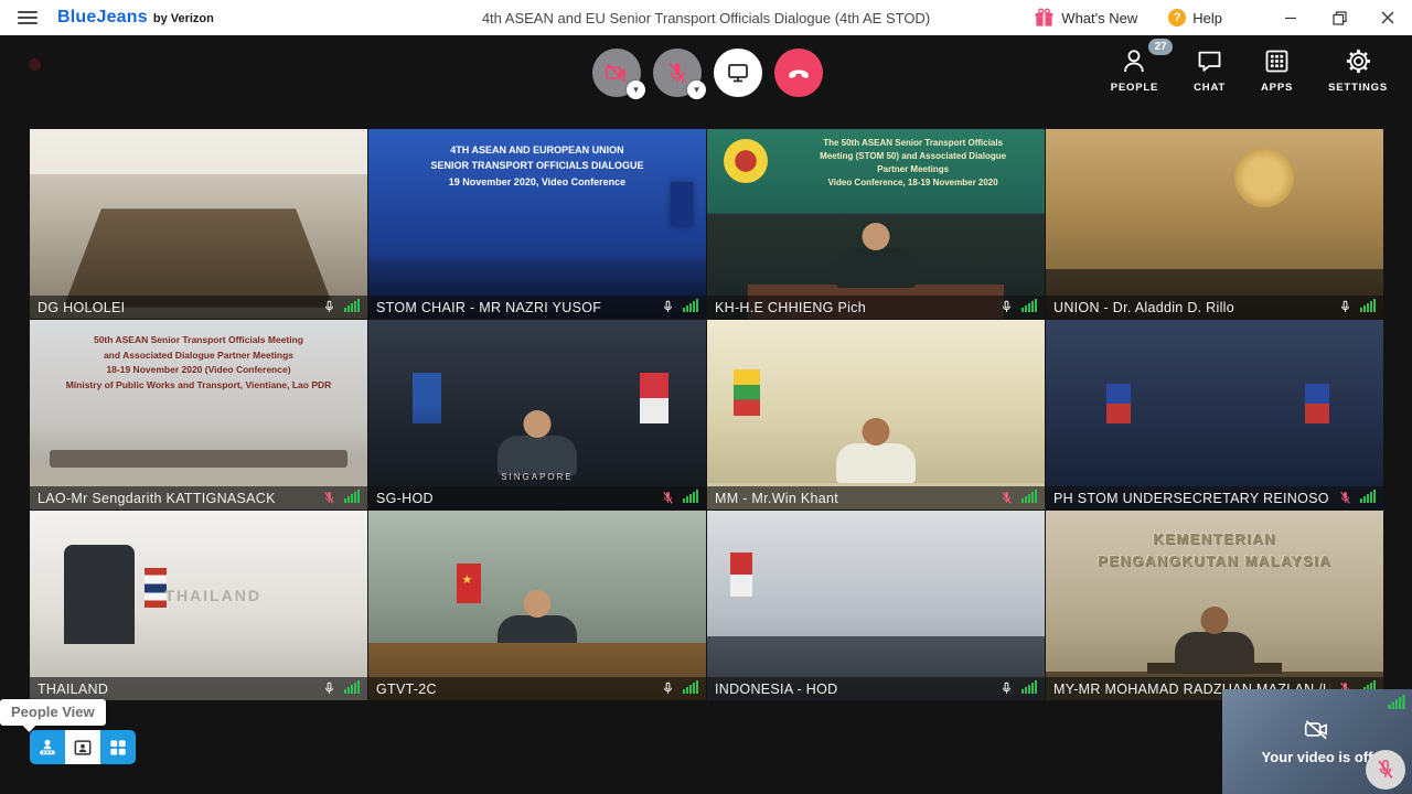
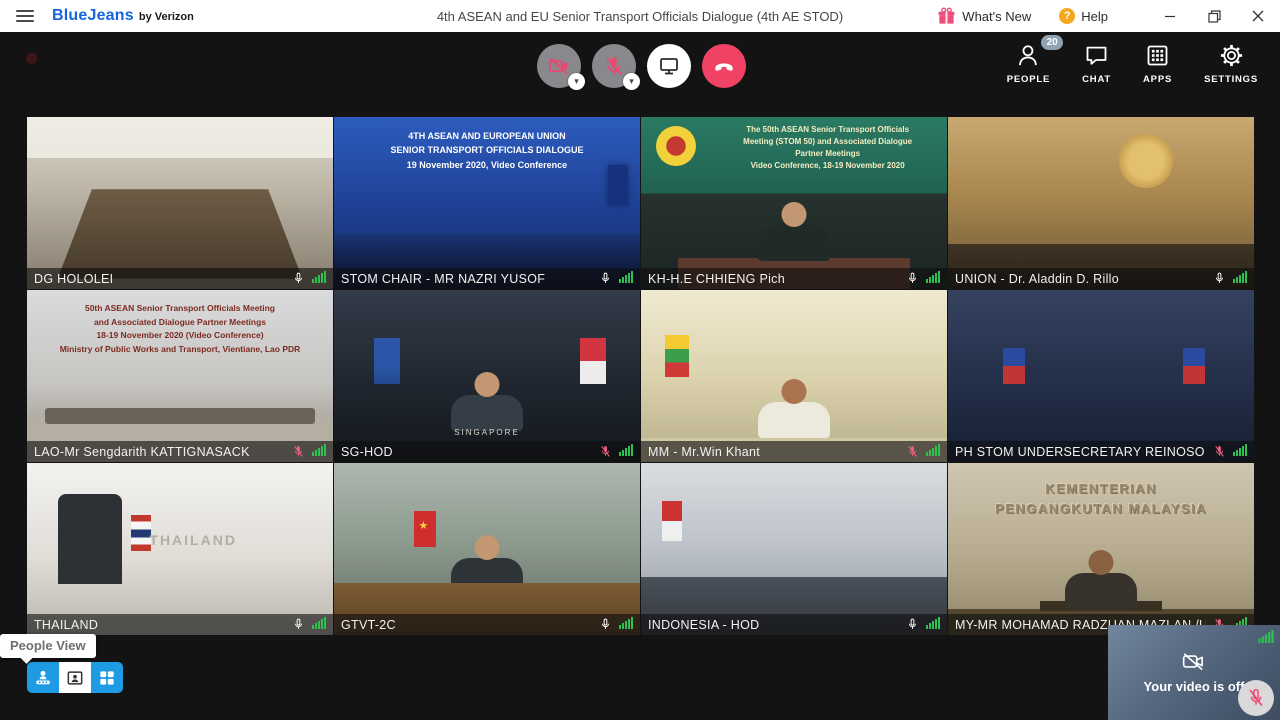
  BlueJeans
  by Verizon
  4th ASEAN and EU Senior Transport Officials Dialogue (4th AE STOD)
  What's New
  ?
  Help
  ▾
  ▾
- 27
+ 20
  PEOPLE
  CHAT
  APPS
  SETTINGS
  DG HOLOLEI
  4TH ASEAN AND EUROPEAN UNION
  SENIOR TRANSPORT OFFICIALS DIALOGUE
  19 November 2020, Video Conference
  STOM CHAIR - MR NAZRI YUSOF
  The 50th ASEAN Senior Transport Officials
  Meeting (STOM 50) and Associated Dialogue
  Partner Meetings
  Video Conference, 18-19 November 2020
  KH-H.E CHHIENG Pich
  UNION - Dr. Aladdin D. Rillo
  50th ASEAN Senior Transport Officials Meeting
  and Associated Dialogue Partner Meetings
  18-19 November 2020 (Video Conference)
  Ministry of Public Works and Transport, Vientiane, Lao PDR
  LAO-Mr Sengdarith KATTIGNASACK
  SINGAPORE
  SG-HOD
  MM - Mr.Win Khant
  PH STOM UNDERSECRETARY REINOSO
  THAILAND
  THAILAND
  GTVT-2C
  INDONESIA - HOD
  KEMENTERIAN
  PENGANGKUTAN MALAYSIA
  People View
  Your video is of
